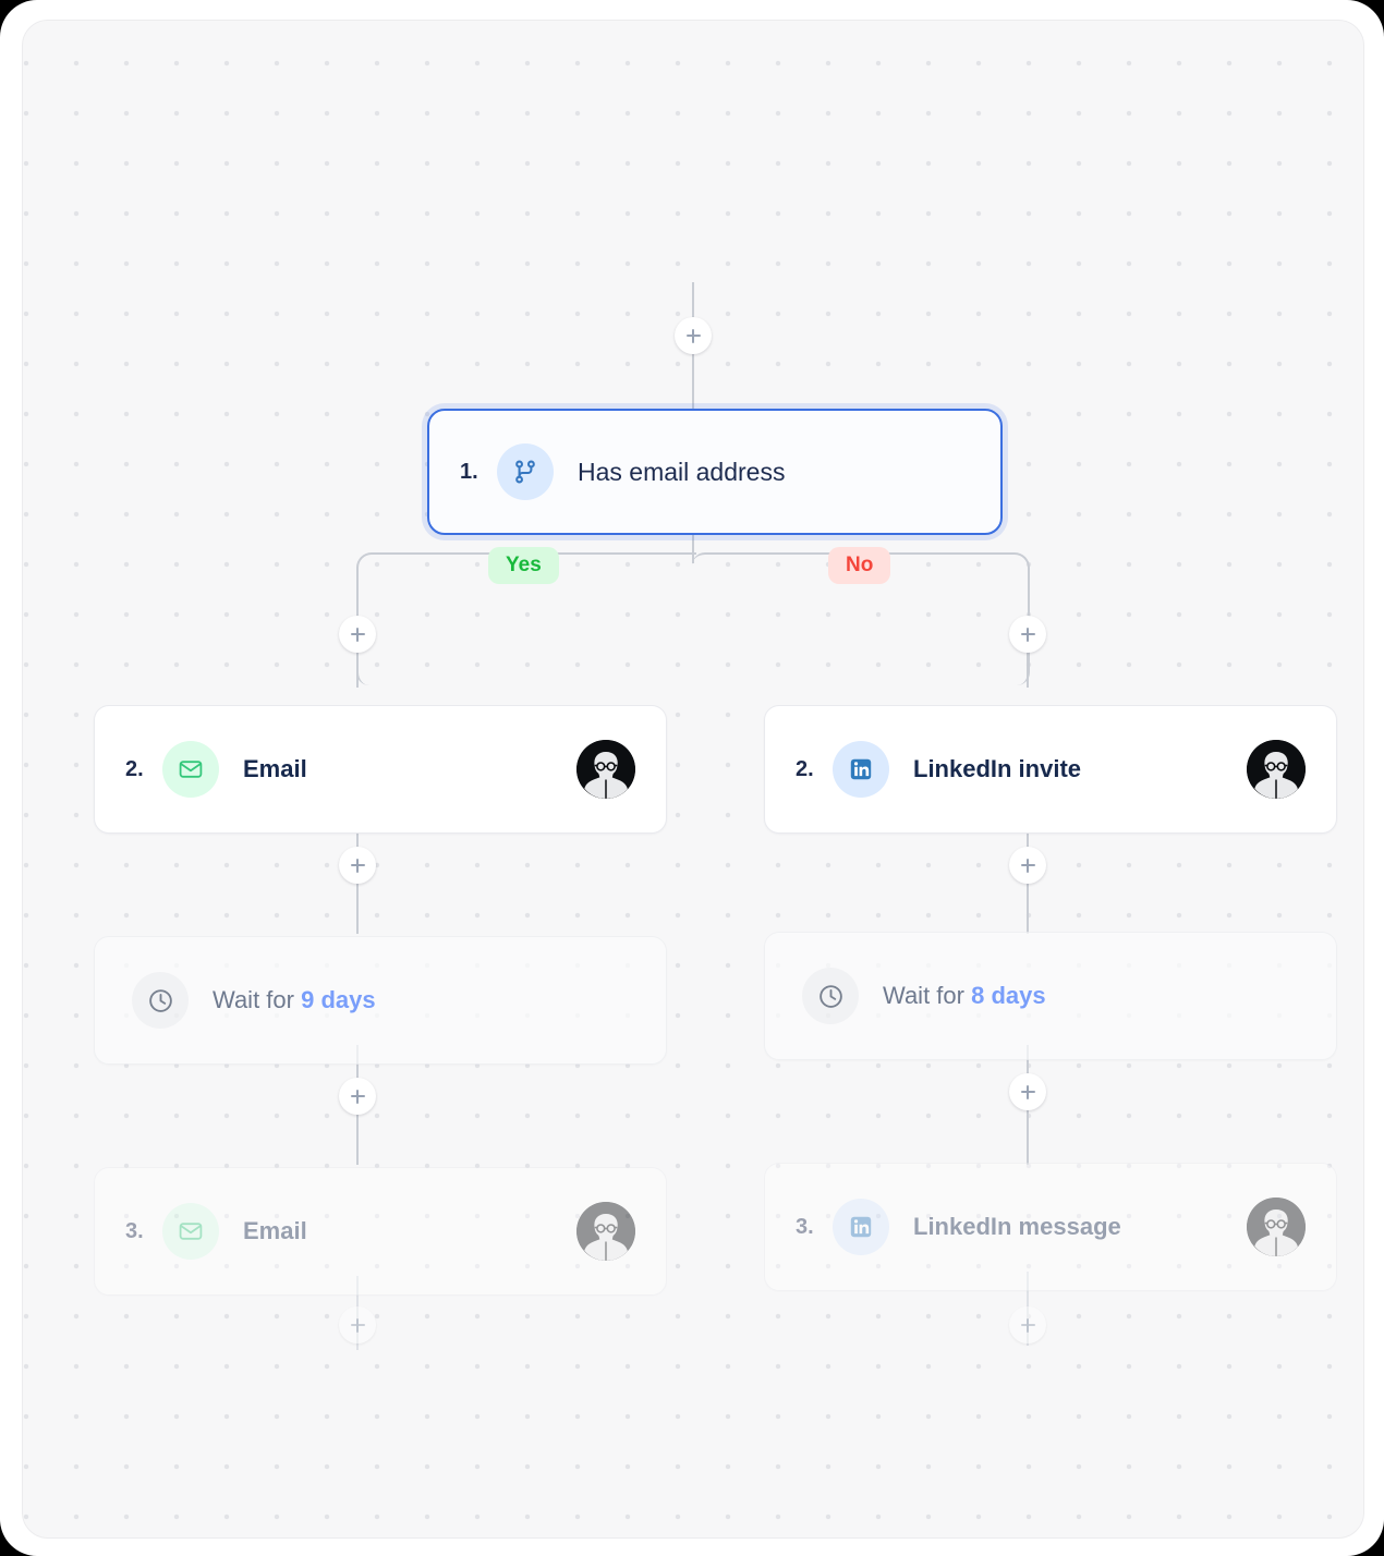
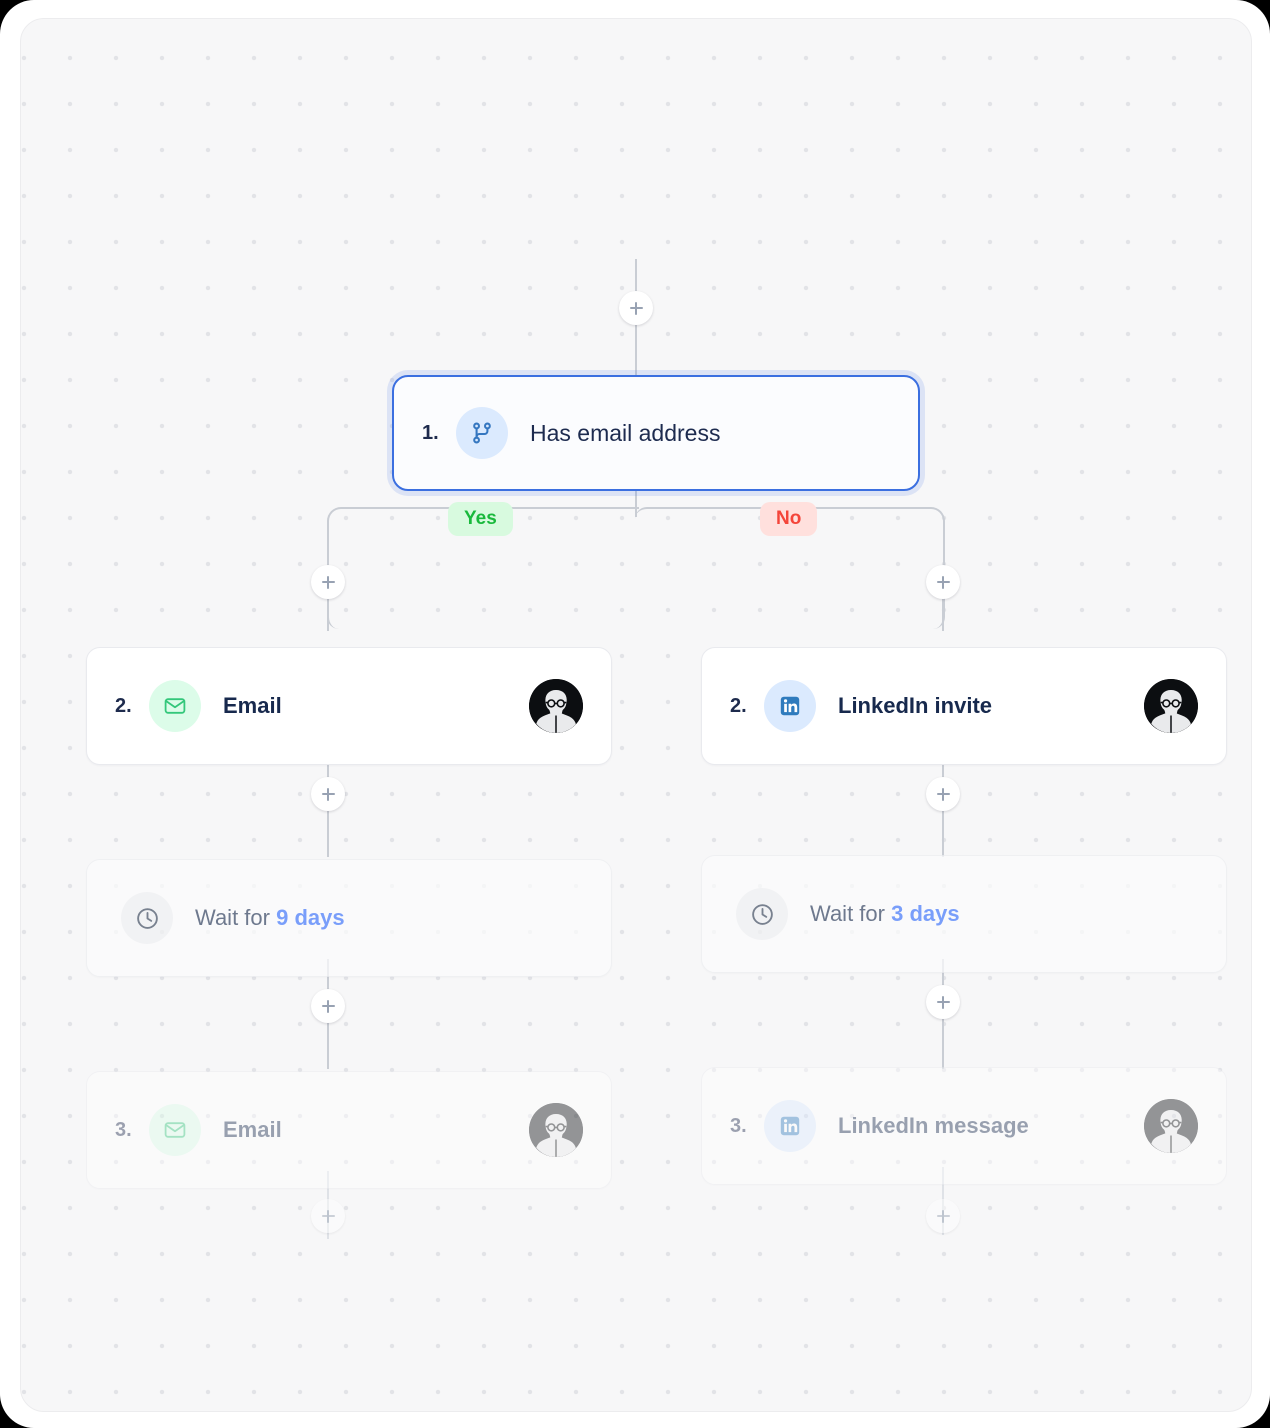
  Yes
  No
  1.
  Has email address
  2.
  Email
  Wait for 9 days
  3.
  Email
  2.
  LinkedIn invite
- Wait for 8 days
+ Wait for 3 days
  3.
  LinkedIn message
